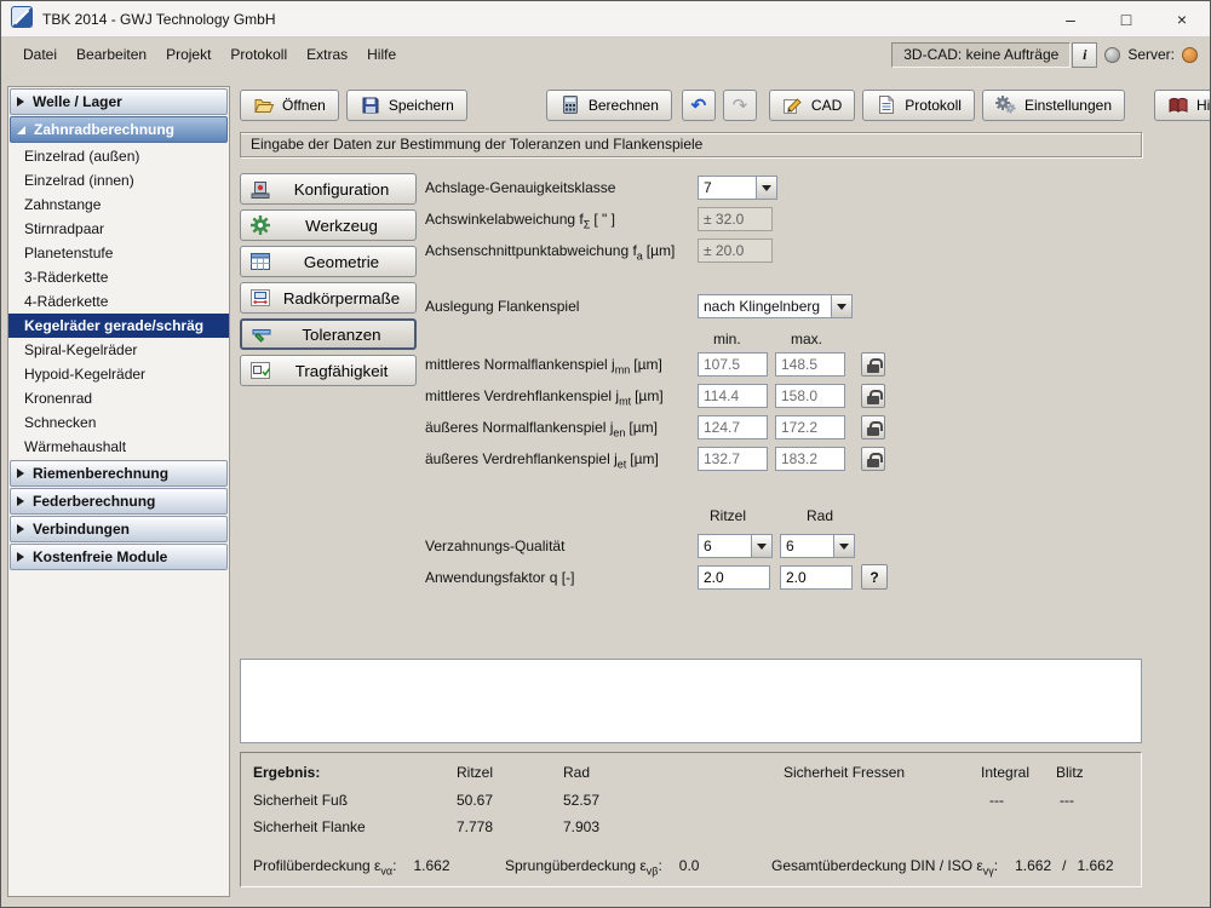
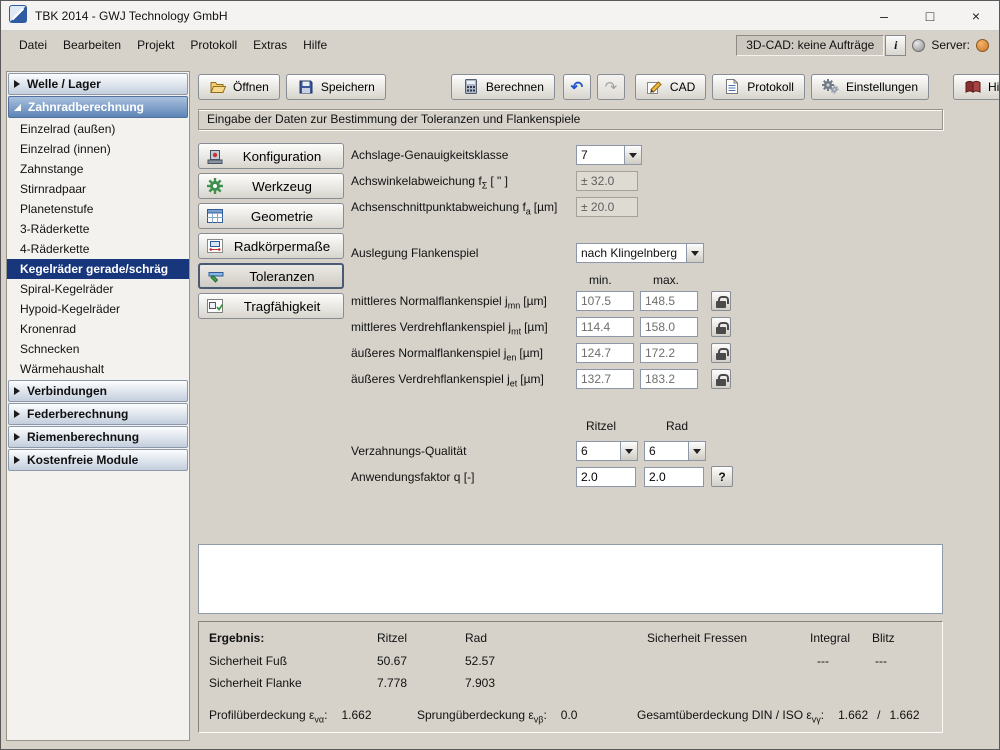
  TBK 2014 - GWJ Technology GmbH
  –
  □
  ×
  Datei
  Bearbeiten
  Projekt
  Protokoll
  Extras
  Hilfe
  3D-CAD: keine Aufträge
  i
  Server:
  Welle / Lager
  Zahnradberechnung
  Einzelrad (außen)
  Einzelrad (innen)
  Zahnstange
  Stirnradpaar
  Planetenstufe
  3-Räderkette
  4-Räderkette
  Kegelräder gerade/schräg
  Spiral-Kegelräder
  Hypoid-Kegelräder
  Kronenrad
  Schnecken
  Wärmehaushalt
- Riemenberechnung
+ Verbindungen
  Federberechnung
- Verbindungen
+ Riemenberechnung
  Kostenfreie Module
  Öffnen
  Speichern
  Berechnen
  ↶
  ↷
  CAD
  Protokoll
  Einstellungen
  Eingabe der Daten zur Bestimmung der Toleranzen und Flankenspiele
  Konfiguration
  Werkzeug
  Geometrie
  Radkörpermaße
  Toleranzen
  Tragfähigkeit
  Achslage-Genauigkeitsklasse
  7
  Achswinkelabweichung fΣ [ " ]
  ± 32.0
  Achsenschnittpunktabweichung fa [µm]
  ± 20.0
  Auslegung Flankenspiel
  nach Klingelnberg
  min.
  max.
  mittleres Normalflankenspiel jmn [µm]
  107.5
  148.5
  mittleres Verdrehflankenspiel jmt [µm]
  114.4
  158.0
  äußeres Normalflankenspiel jen [µm]
  124.7
  172.2
  äußeres Verdrehflankenspiel jet [µm]
  132.7
  183.2
  Ritzel
  Rad
  Verzahnungs-Qualität
  6
  6
  Anwendungsfaktor q [-]
  2.0
  2.0
  ?
  Ergebnis:
  Ritzel
  Rad
  Sicherheit Fressen
  Integral
  Blitz
  Sicherheit Fuß
  50.67
  52.57
  ---
  ---
  Sicherheit Flanke
  7.778
  7.903
  Profilüberdeckung εvα: 1.662
  Sprungüberdeckung εvβ: 0.0
  Gesamtüberdeckung DIN / ISO εvγ: 1.662 / 1.662
